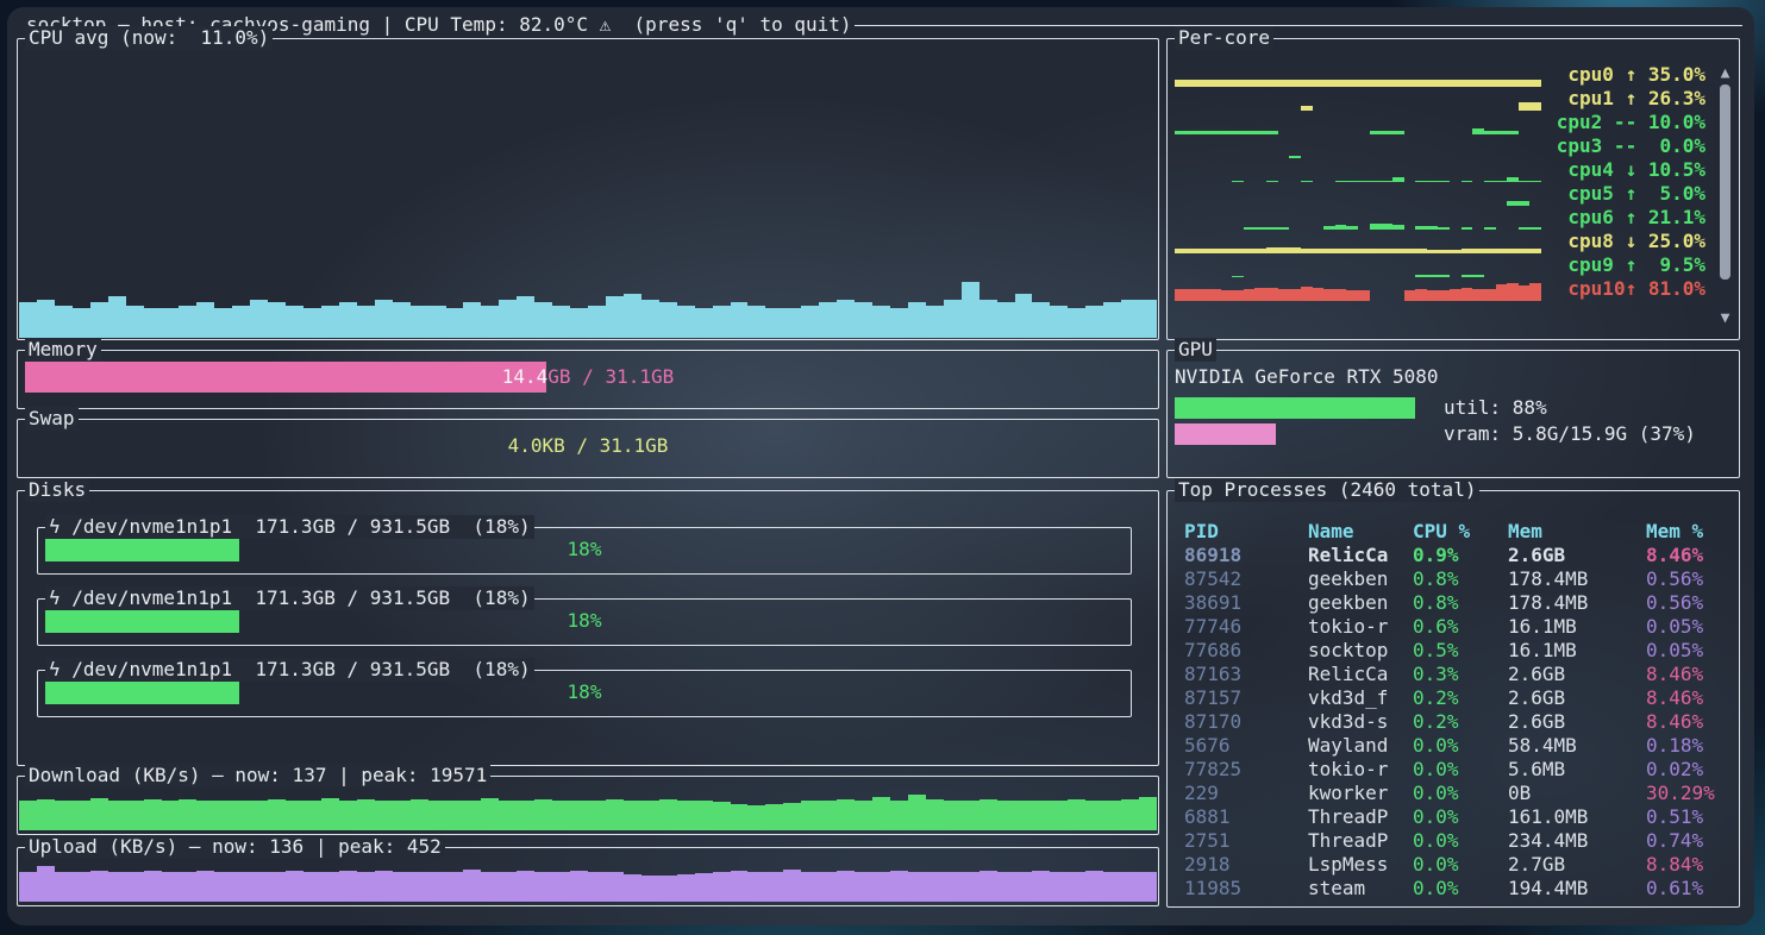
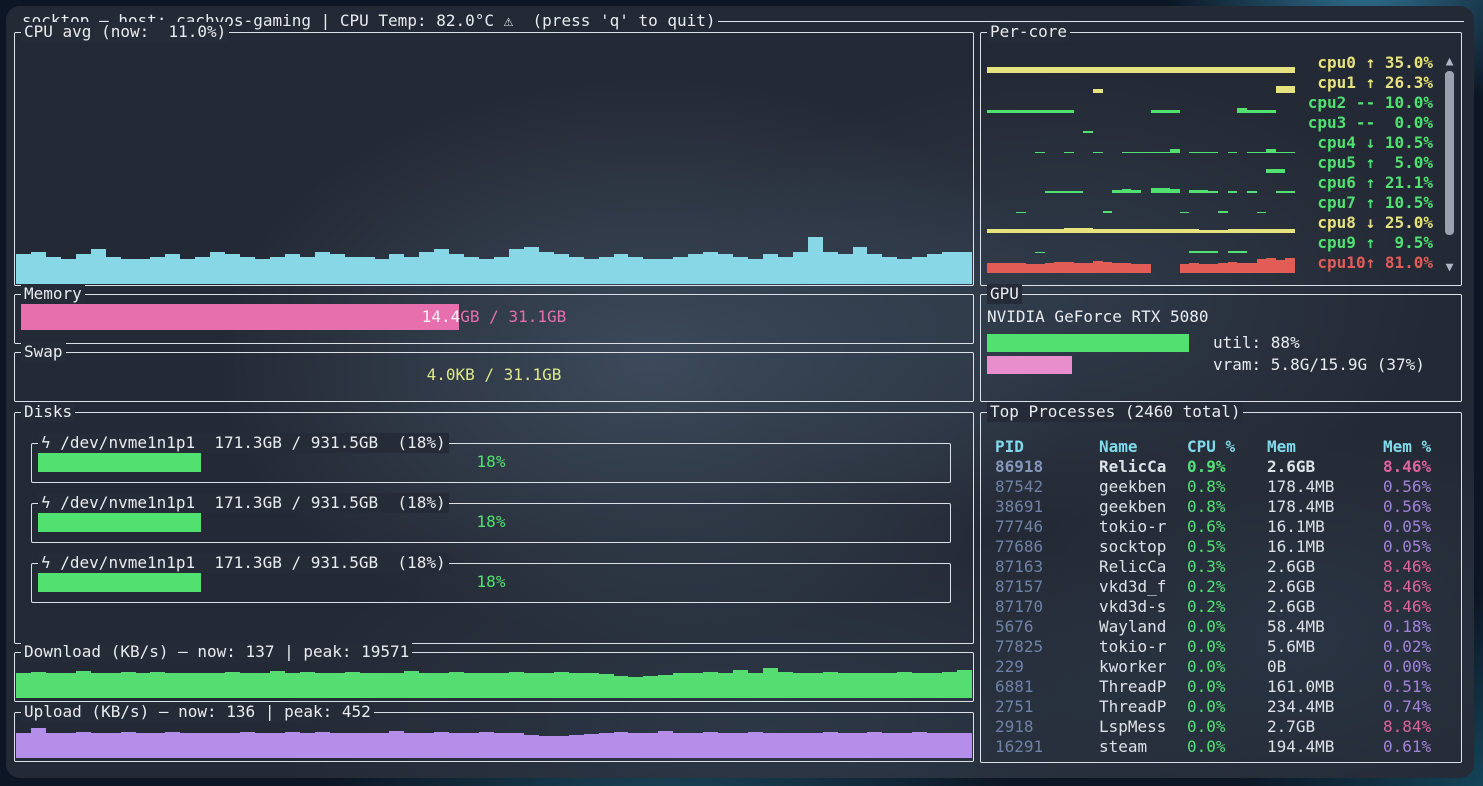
  socktop — host: cachyos-gaming | CPU Temp: 82.0°C ⚠ (press 'q' to quit)
  CPU avg (now: 11.0%)
  Per-core
  cpu0 ↑ 35.0%
  cpu1 ↑ 26.3%
  cpu2 -- 10.0%
  cpu3 -- 0.0%
  cpu4 ↓ 10.5%
  cpu5 ↑ 5.0%
  cpu6 ↑ 21.1%
+ cpu7 ↑ 10.5%
  cpu8 ↓ 25.0%
  cpu9 ↑ 9.5%
  cpu10↑ 81.0%
  ▲
  ▼
  Memory
  14.4
  GB / 31.1GB
  Swap
  4.0KB / 31.1GB
  GPU
  NVIDIA GeForce RTX 5080
  util: 88%
  vram: 5.8G/15.9G (37%)
  Disks
  ϟ /dev/nvme1n1p1 171.3GB / 931.5GB (18%)
  18%
  ϟ /dev/nvme1n1p1 171.3GB / 931.5GB (18%)
  18%
  ϟ /dev/nvme1n1p1 171.3GB / 931.5GB (18%)
  18%
  Top Processes (2460 total)
  PID
  Name
  CPU %
  Mem
  Mem %
  86918
  RelicCa
  0.9%
  2.6GB
  8.46%
  87542
  geekben
  0.8%
  178.4MB
  0.56%
  38691
  geekben
  0.8%
  178.4MB
  0.56%
  77746
  tokio-r
  0.6%
  16.1MB
  0.05%
  77686
  socktop
  0.5%
  16.1MB
  0.05%
  87163
  RelicCa
  0.3%
  2.6GB
  8.46%
  87157
  vkd3d_f
  0.2%
  2.6GB
  8.46%
  87170
  vkd3d-s
  0.2%
  2.6GB
  8.46%
  5676
  Wayland
  0.0%
  58.4MB
  0.18%
  77825
  tokio-r
  0.0%
  5.6MB
  0.02%
  229
  kworker
  0.0%
  0B
- 30.29%
+ 0.00%
  6881
  ThreadP
  0.0%
  161.0MB
  0.51%
  2751
  ThreadP
  0.0%
  234.4MB
  0.74%
  2918
  LspMess
  0.0%
  2.7GB
  8.84%
- 11985
+ 16291
  steam
  0.0%
  194.4MB
  0.61%
  Download (KB/s) — now: 137 | peak: 19571
  Upload (KB/s) — now: 136 | peak: 452
